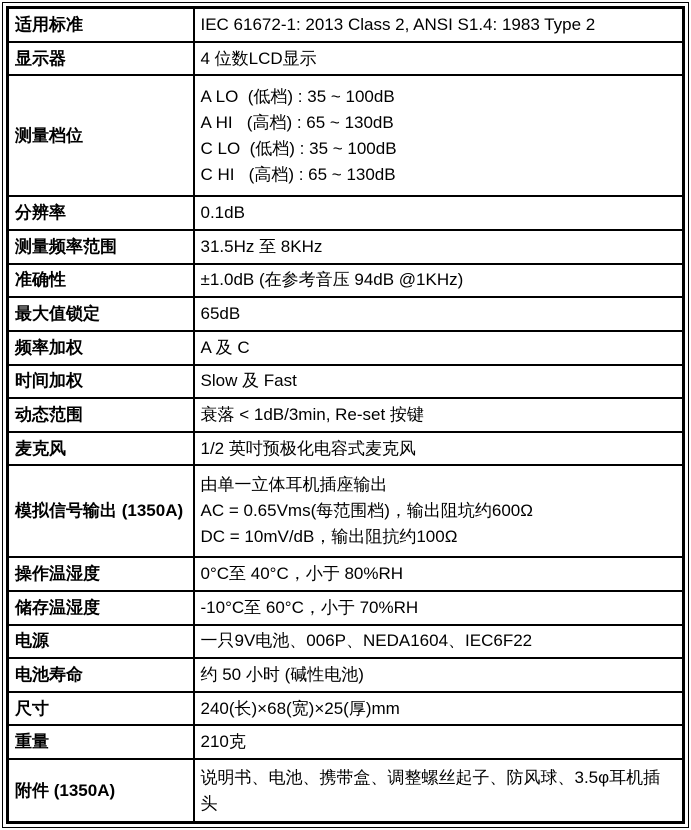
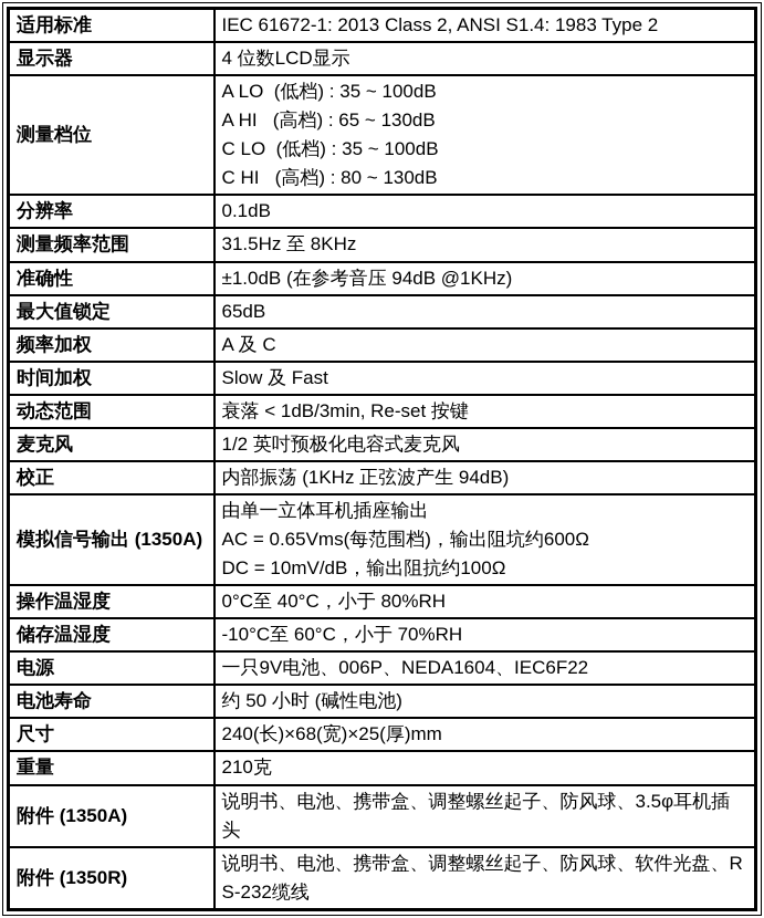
  适用标准	IEC 61672-1: 2013 Class 2, ANSI S1.4: 1983 Type 2
  显示器	4 位数LCD显示
- 测量档位	A LO (低档) : 35 ~ 100dB A HI (高档) : 65 ~ 130dB C LO (低档) : 35 ~ 100dB C HI (高档) : 65 ~ 130dB
+ 测量档位	A LO (低档) : 35 ~ 100dB A HI (高档) : 65 ~ 130dB C LO (低档) : 35 ~ 100dB C HI (高档) : 80 ~ 130dB
  分辨率	0.1dB
  测量频率范围	31.5Hz 至 8KHz
  准确性	±1.0dB (在参考音压 94dB @1KHz)
  最大值锁定	65dB
  频率加权	A 及 C
  时间加权	Slow 及 Fast
  动态范围	衰落 < 1dB/3min, Re-set 按键
  麦克风	1/2 英吋预极化电容式麦克风
+ 校正	内部振荡 (1KHz 正弦波产生 94dB)
  模拟信号输出 (1350A)	由单一立体耳机插座输出 AC = 0.65Vms(每范围档)，输出阻坑约600Ω DC = 10mV/dB，输出阻抗约100Ω
  操作温湿度	0°C至 40°C，小于 80%RH
  储存温湿度	-10°C至 60°C，小于 70%RH
  电源	一只9V电池、006P、NEDA1604、IEC6F22
  电池寿命	约 50 小时 (碱性电池)
  尺寸	240(长)×68(宽)×25(厚)mm
  重量	210克
  附件 (1350A)	说明书、电池、携带盒、调整螺丝起子、防风球、3.5φ耳机插头
+ 附件 (1350R)	说明书、电池、携带盒、调整螺丝起子、防风球、软件光盘、RS-232缆线
